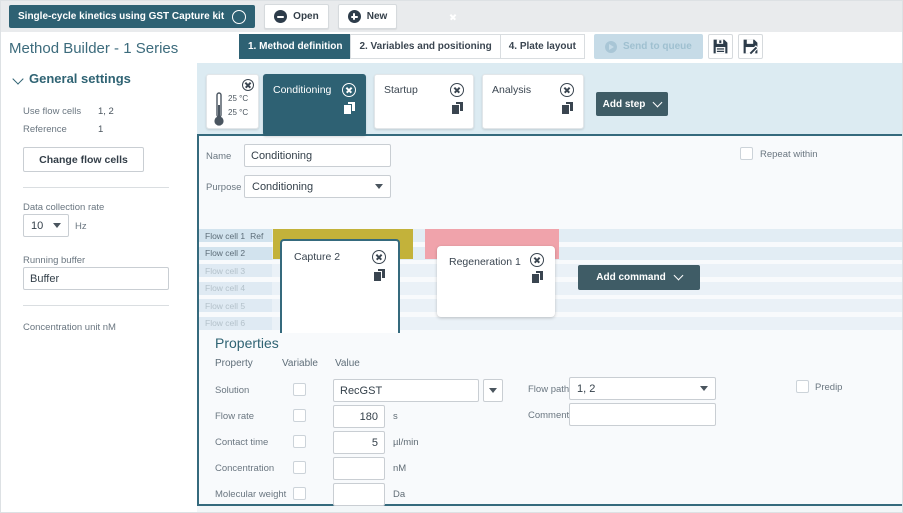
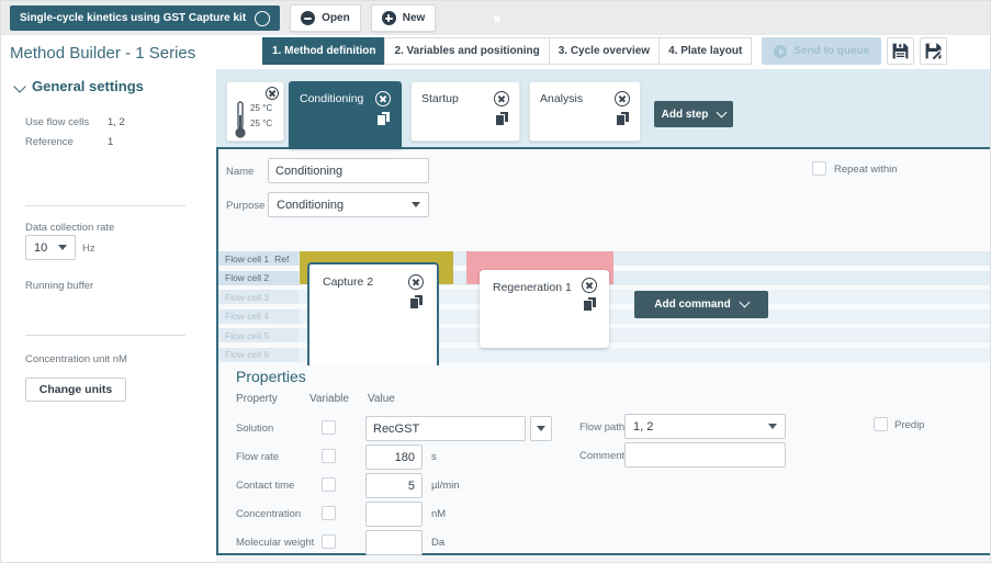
  Single-cycle kinetics using GST Capture kit
  Open
  New
  Method Builder - 1 Series
  1. Method definition
  2. Variables and positioning
+ 3. Cycle overview
  4. Plate layout
  Send to queue
  General settings
  Use flow cells
  1, 2
  Reference
  1
- Change flow cells
  Data collection rate
  10
  Hz
  Running buffer
- Buffer
  Concentration unit nM
+ Change units
  25 °C
  25 °C
  Conditioning
  Startup
  Analysis
  Add step
  Name
  Conditioning
  Purpose
  Conditioning
  Repeat within
  Flow cell 1
  Ref
  Flow cell 2
  Flow cell 3
  Flow cell 4
  Flow cell 5
  Flow cell 6
  Capture 2
  Regeneration 1
  Add command
  Properties
  Property
  Variable
  Value
  Solution
  RecGST
  Flow rate
  180
  s
  Contact time
  5
  µl/min
  Concentration
  nM
  Molecular weight
  Da
  Flow path
  1, 2
  Comment
  Predip
